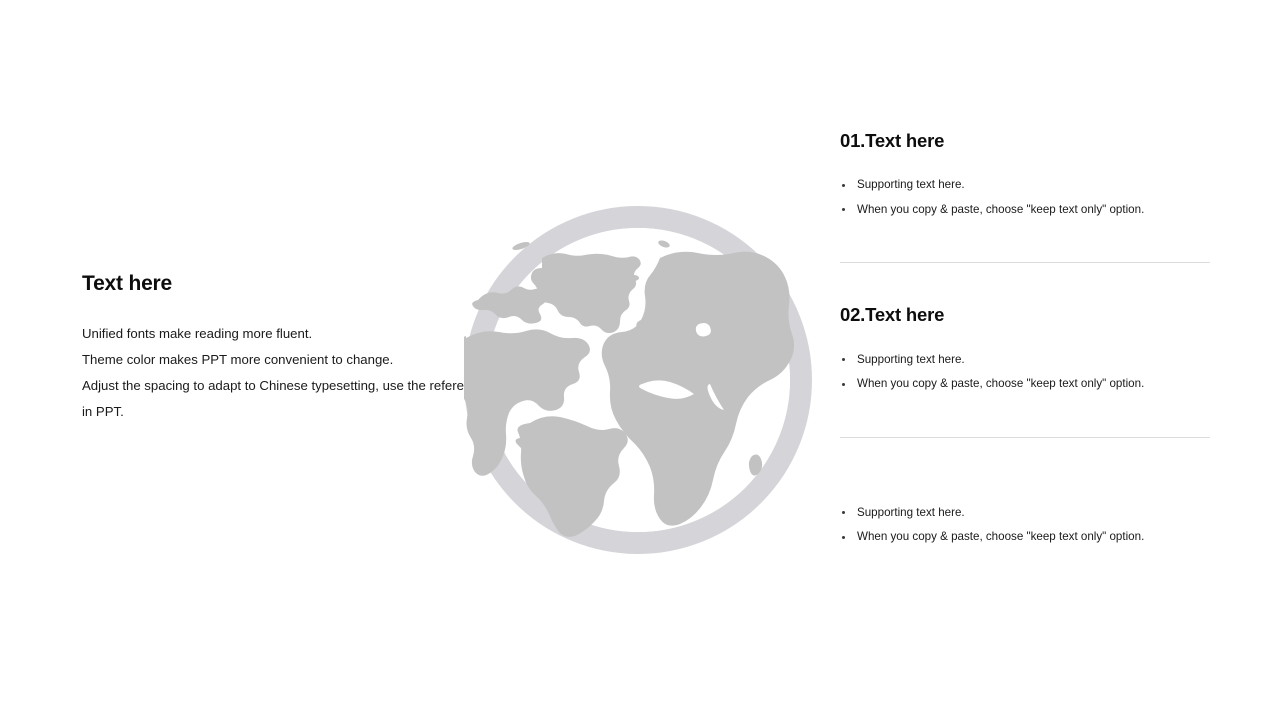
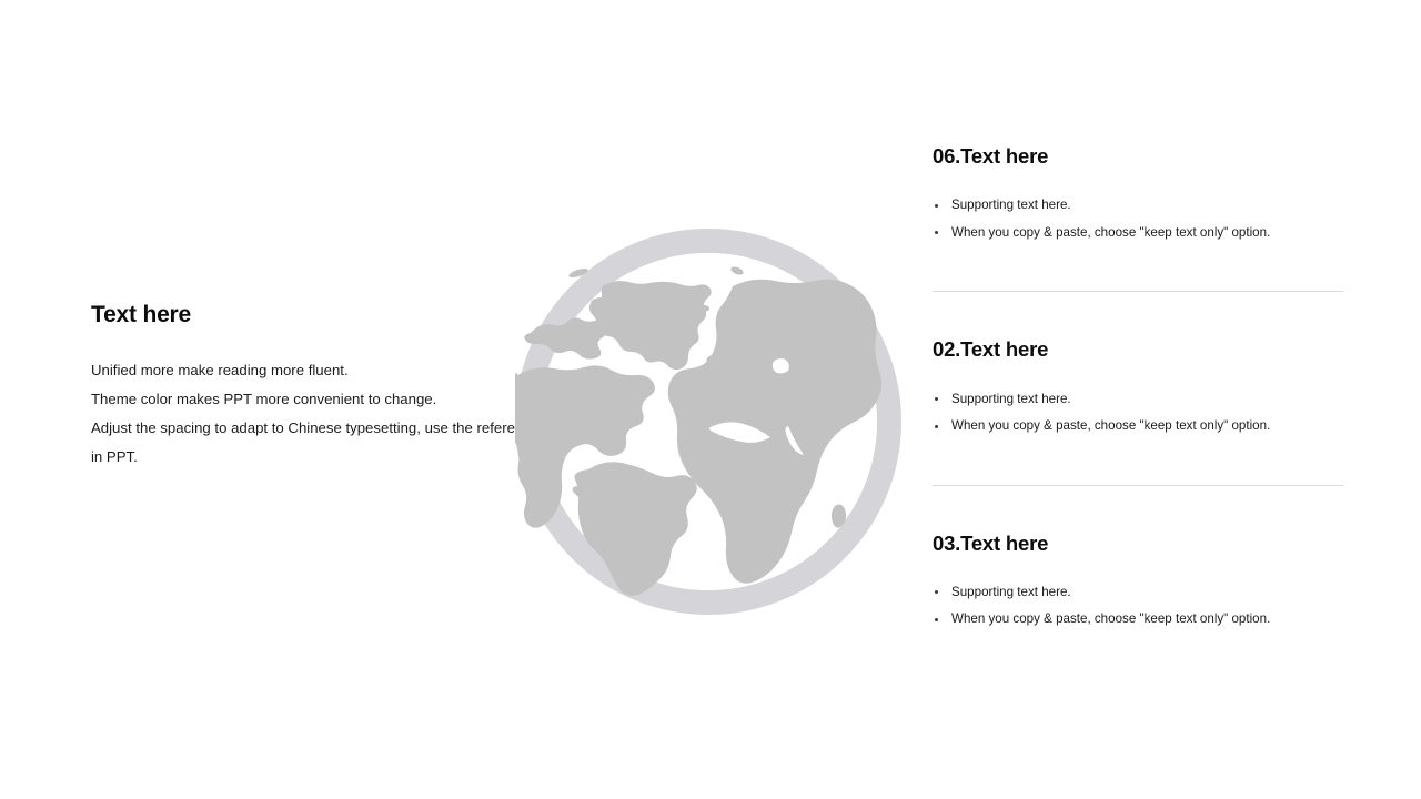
  Text here
- Unified fonts make reading more fluent.
+ Unified more make reading more fluent.
  Theme color makes PPT more convenient to change.
  Adjust the spacing to adapt to Chinese typesetting, use the refere
  in PPT.
- 01.Text here
+ 06.Text here
  Supporting text here.
  When you copy & paste, choose "keep text only" option.
  02.Text here
  Supporting text here.
  When you copy & paste, choose "keep text only" option.
+ 03.Text here
  Supporting text here.
  When you copy & paste, choose "keep text only" option.
